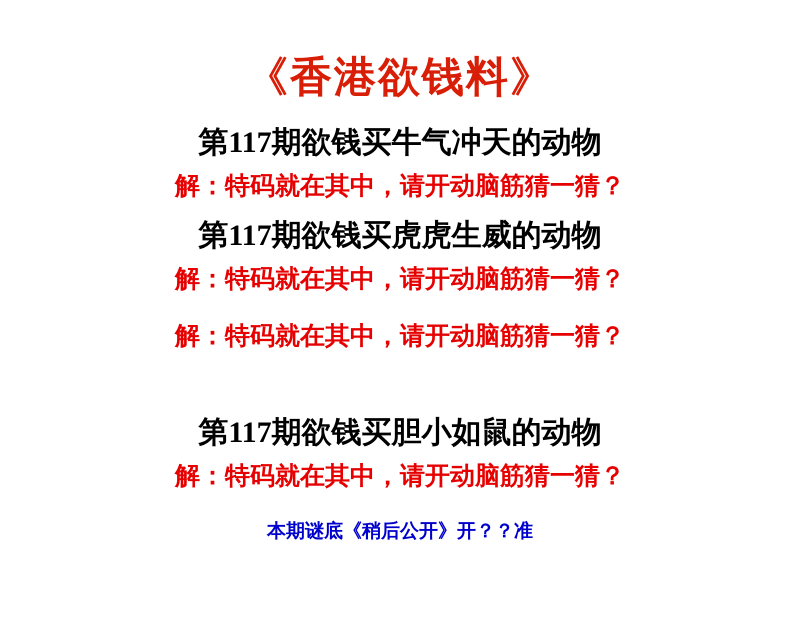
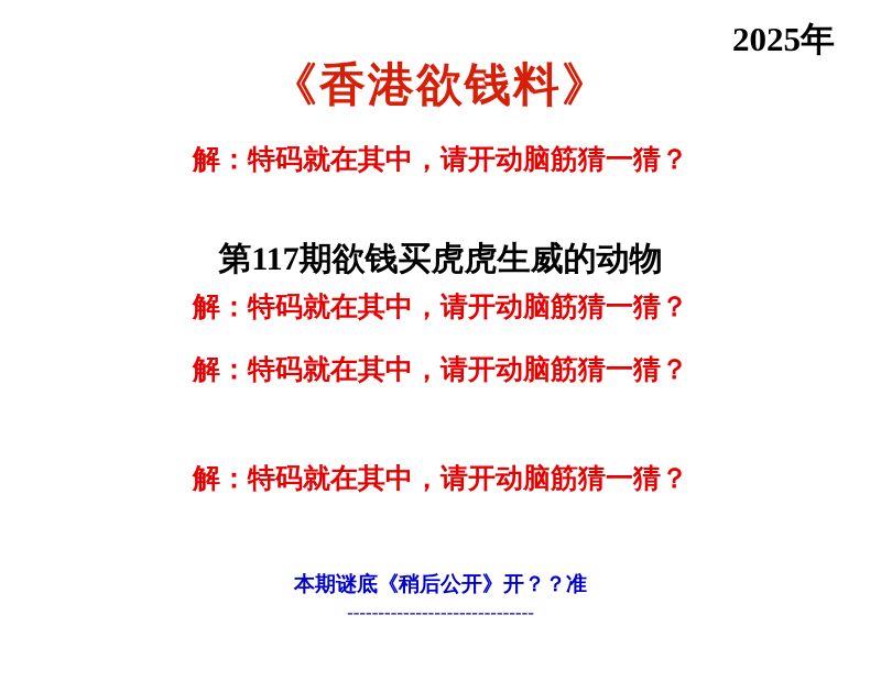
+ 2025年
  《香港欲钱料》
- 第117期欲钱买牛气冲天的动物
  解：特码就在其中，请开动脑筋猜一猜？
  第117期欲钱买虎虎生威的动物
  解：特码就在其中，请开动脑筋猜一猜？
  解：特码就在其中，请开动脑筋猜一猜？
- 第117期欲钱买胆小如鼠的动物
  解：特码就在其中，请开动脑筋猜一猜？
  本期谜底《稍后公开》开？？准
+ ------------------------------
